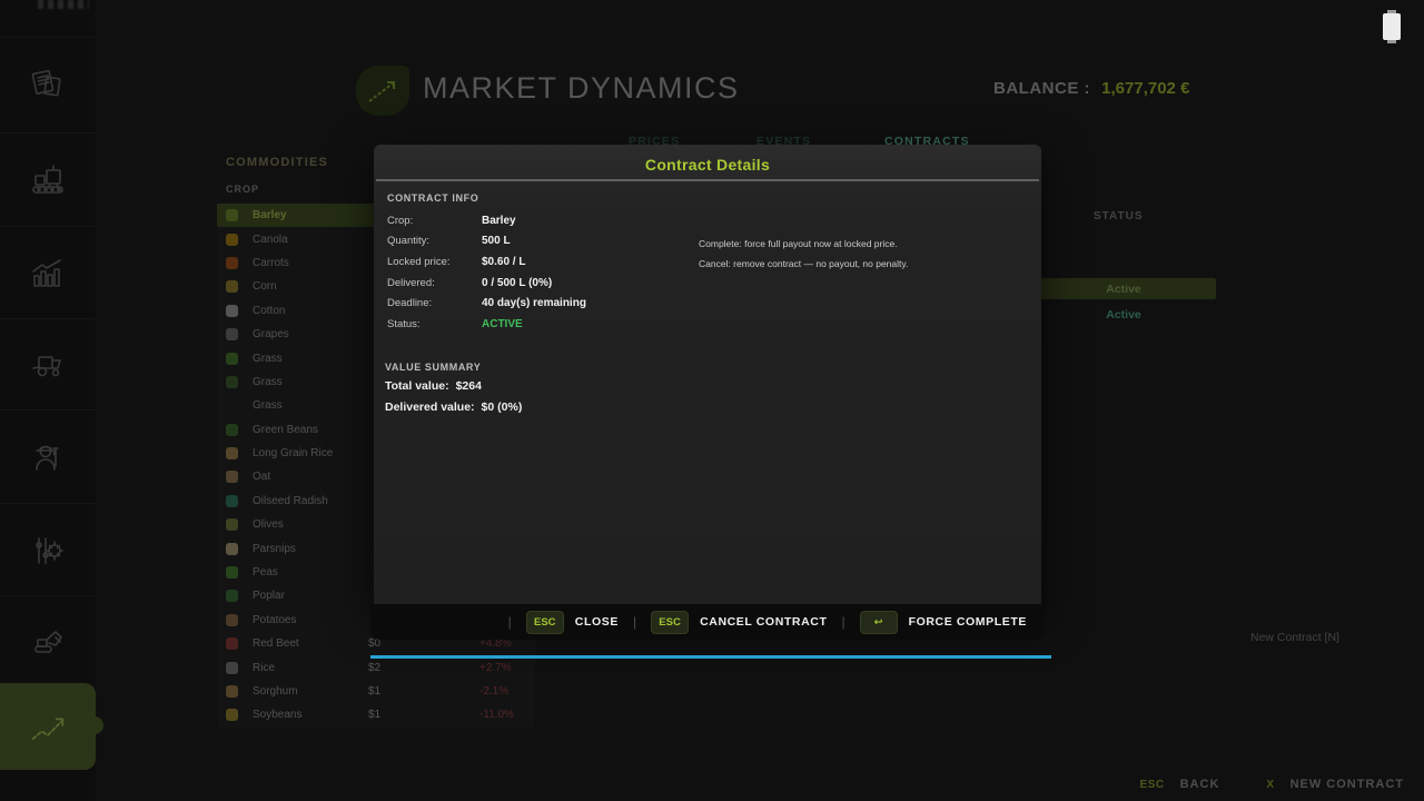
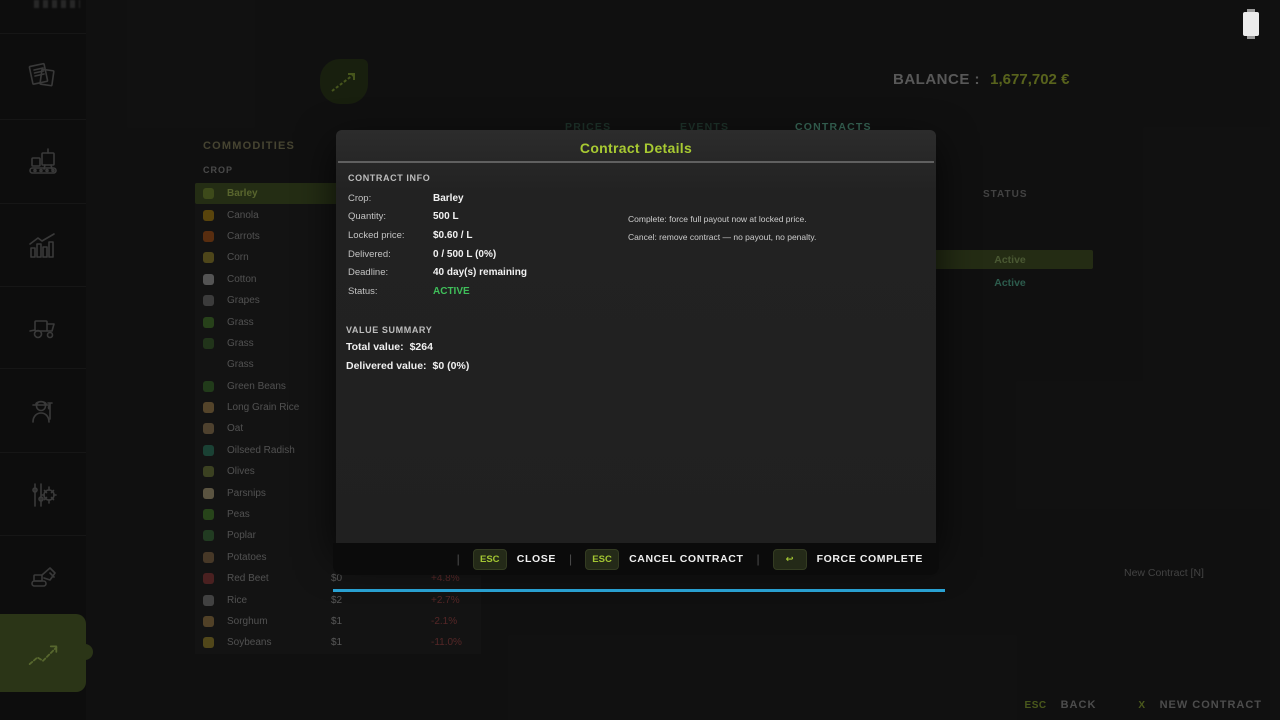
- MARKET DYNAMICS
  BALANCE : 1,677,702 €
  PRICES
  EVENTS
  CONTRACTS
  COMMODITIES
  CROP
  Barley
  Canola
  Carrots
  Corn
  Cotton
  Grapes
  Grass
  Grass
  Grass
  Green Beans
  Long Grain Rice
  Oat
  Oilseed Radish
  Olives
  Parsnips
  Peas
  Poplar
  Potatoes
  Red Beet
  $0
  +4.8%
  Rice
  $2
  +2.7%
  Sorghum
  $1
  -2.1%
  Soybeans
  $1
  -11.0%
  STATUS
  Active
  Active
  New Contract [N]
  ESC
  BACK
  X
  NEW CONTRACT
  Contract Details
  CONTRACT INFO
  Crop:
  Barley
  Quantity:
  500 L
  Locked price:
  $0.60 / L
  Delivered:
  0 / 500 L (0%)
  Deadline:
  40 day(s) remaining
  Status:
  ACTIVE
  Complete: force full payout now at locked price.
  Cancel: remove contract — no payout, no penalty.
  VALUE SUMMARY
  Total value: $264
  Delivered value: $0 (0%)
  ESC
  CLOSE
  ESC
  CANCEL CONTRACT
  ↩
  FORCE COMPLETE
